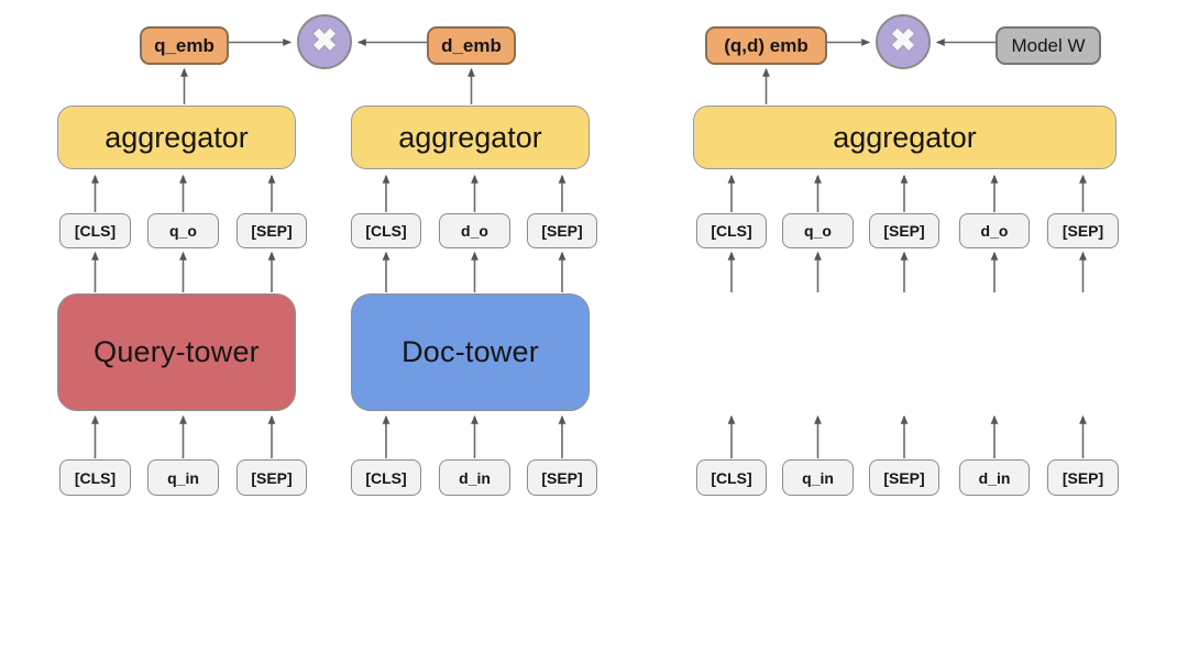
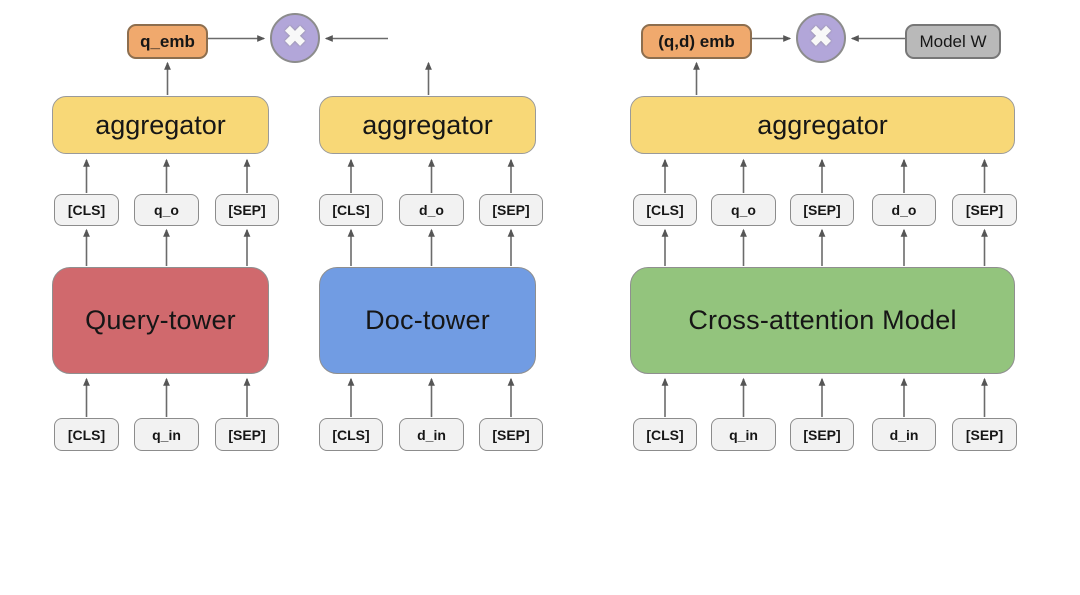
  q_emb
  aggregator
  [CLS]
  q_o
  [SEP]
  Query-tower
  [CLS]
  q_in
  [SEP]
  ✖
- d_emb
  aggregator
  [CLS]
  d_o
  [SEP]
  Doc-tower
  [CLS]
  d_in
  [SEP]
  (q,d) emb
  ✖
  Model W
  aggregator
  [CLS]
  q_o
  [SEP]
  d_o
  [SEP]
+ Cross-attention Model
  [CLS]
  q_in
  [SEP]
  d_in
  [SEP]
